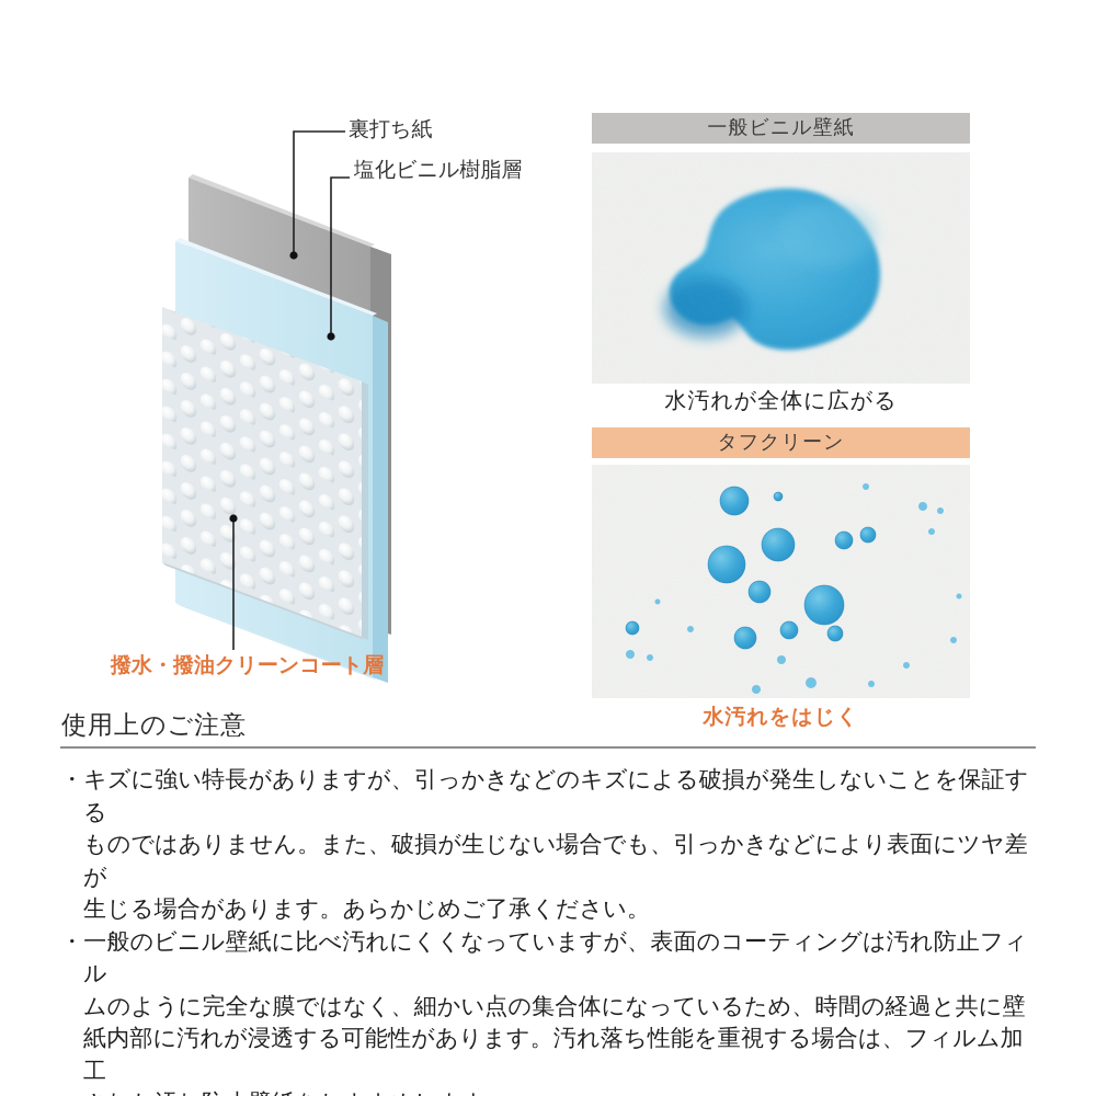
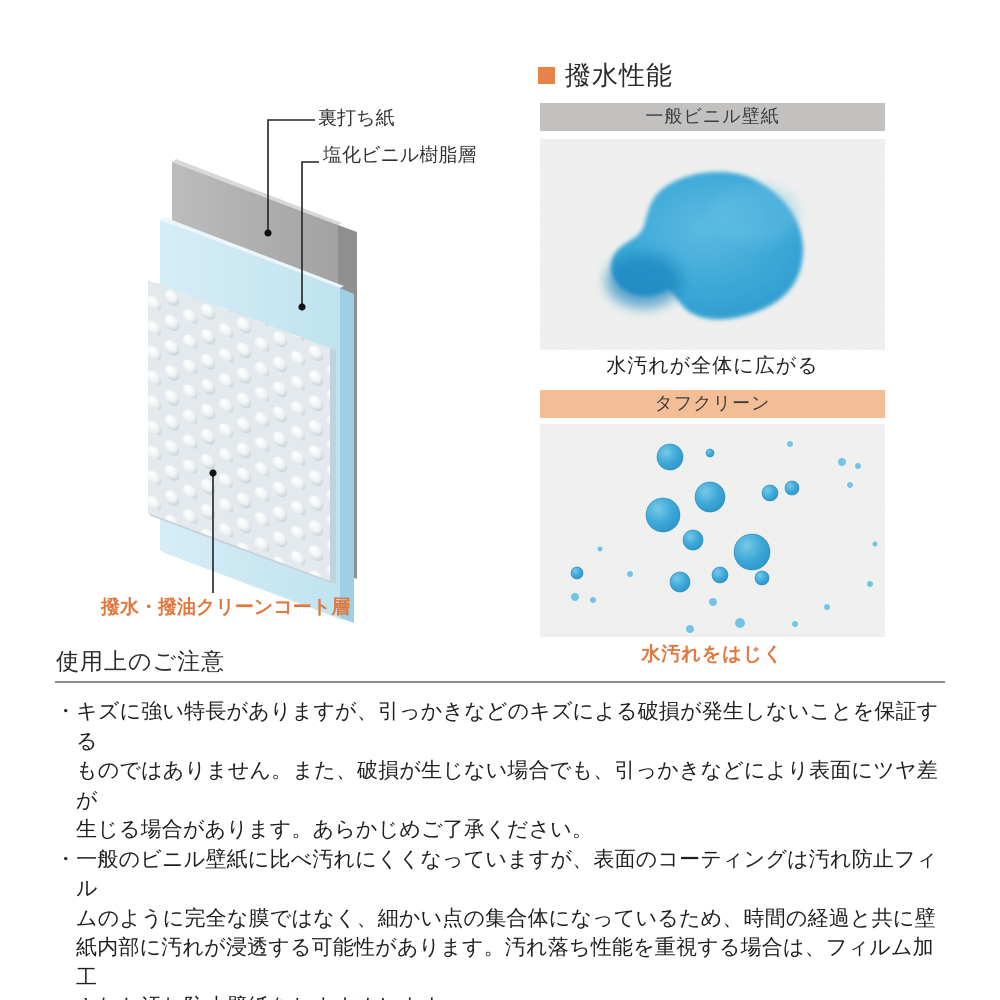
  裏打ち紙
  塩化ビニル樹脂層
  撥水・撥油クリーンコート層
+ 撥水性能
  一般ビニル壁紙
  水汚れが全体に広がる
  タフクリーン
  水汚れをはじく
  使用上のご注意
  ・キズに強い特長がありますが、引っかきなどのキズによる破損が発生しないことを保証する
  ものではありません。また、破損が生じない場合でも、引っかきなどにより表面にツヤ差が
  生じる場合があります。あらかじめご了承ください。
  ・一般のビニル壁紙に比べ汚れにくくなっていますが、表面のコーティングは汚れ防止フィル
  ムのように完全な膜ではなく、細かい点の集合体になっているため、時間の経過と共に壁
  紙内部に汚れが浸透する可能性があります。汚れ落ち性能を重視する場合は、フィルム加工
